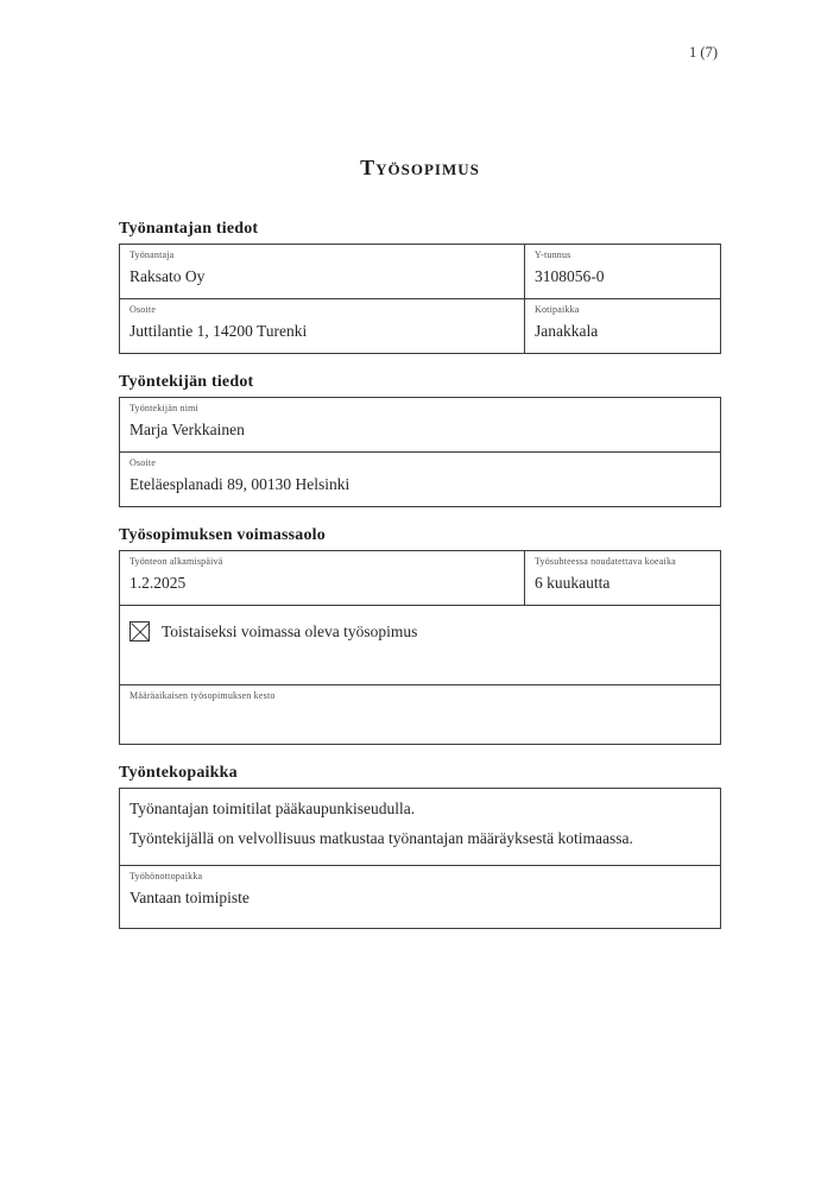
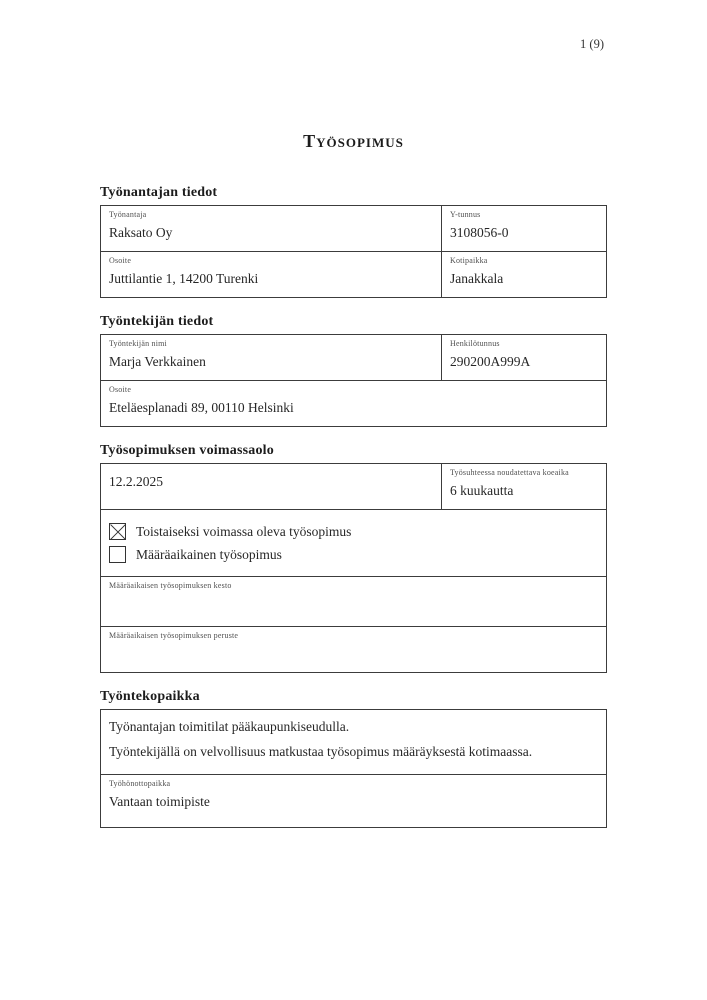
- 1 (7)
+ 1 (9)
  Työsopimus
  Työnantajan tiedot
  Työnantaja
  Raksato Oy
  Y-tunnus
  3108056-0
  Osoite
  Juttilantie 1, 14200 Turenki
  Kotipaikka
  Janakkala
  Työntekijän tiedot
  Työntekijän nimi
  Marja Verkkainen
+ Henkilötunnus
+ 290200A999A
  Osoite
- Eteläesplanadi 89, 00130 Helsinki
+ Eteläesplanadi 89, 00110 Helsinki
  Työsopimuksen voimassaolo
- Työnteon alkamispäivä
- 1.2.2025
+ 12.2.2025
  Työsuhteessa noudatettava koeaika
  6 kuukautta
  Toistaiseksi voimassa oleva työsopimus
+ Määräaikainen työsopimus
  Määräaikaisen työsopimuksen kesto
+ Määräaikaisen työsopimuksen peruste
  Työntekopaikka
  Työnantajan toimitilat pääkaupunkiseudulla.
- Työntekijällä on velvollisuus matkustaa työnantajan määräyksestä kotimaassa.
+ Työntekijällä on velvollisuus matkustaa työsopimus määräyksestä kotimaassa.
  Työhönottopaikka
  Vantaan toimipiste
